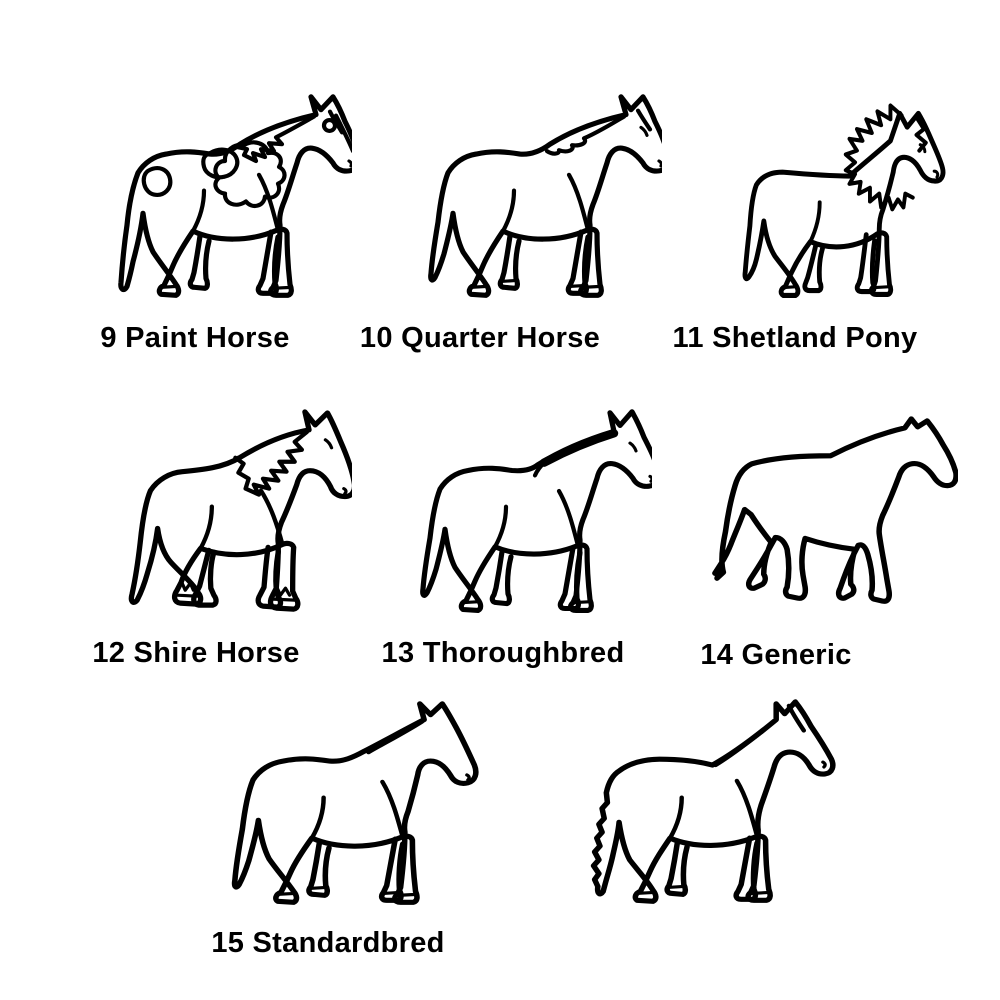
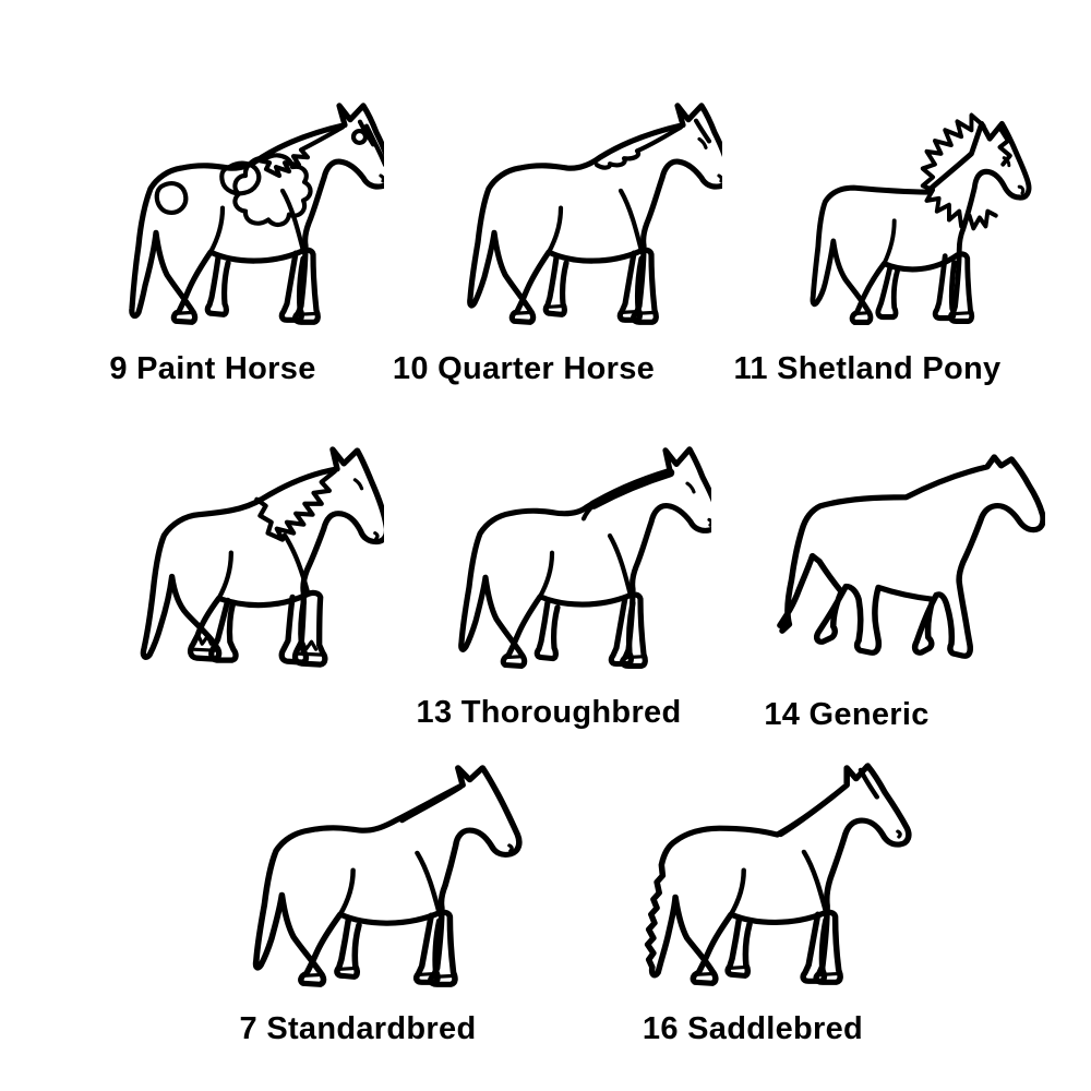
  9 Paint Horse
  10 Quarter Horse
  11 Shetland Pony
- 12 Shire Horse
  13 Thoroughbred
  14 Generic
- 15 Standardbred
+ 7 Standardbred
+ 16 Saddlebred
